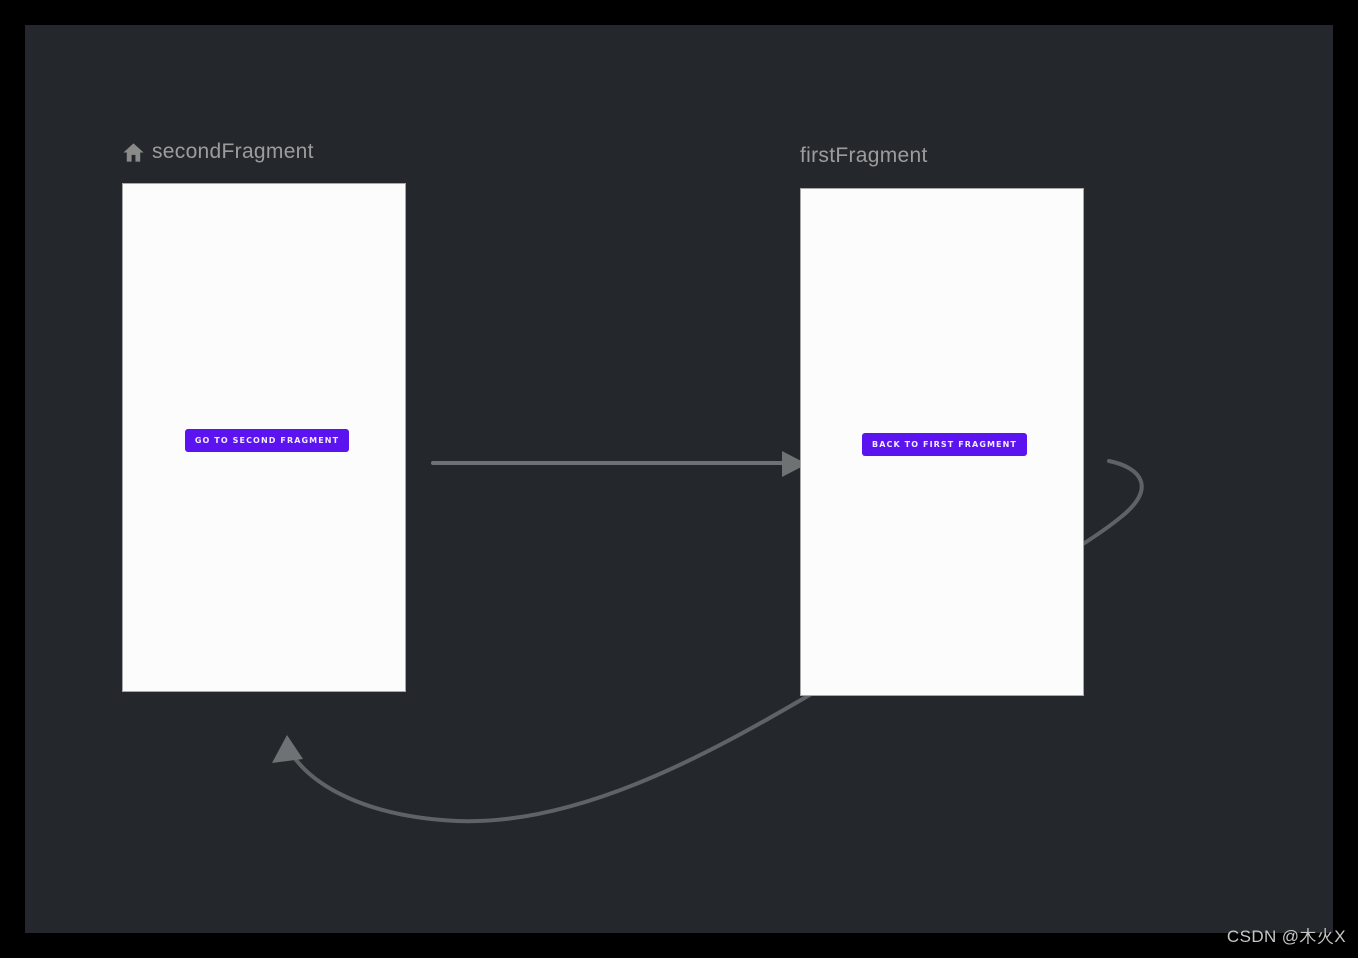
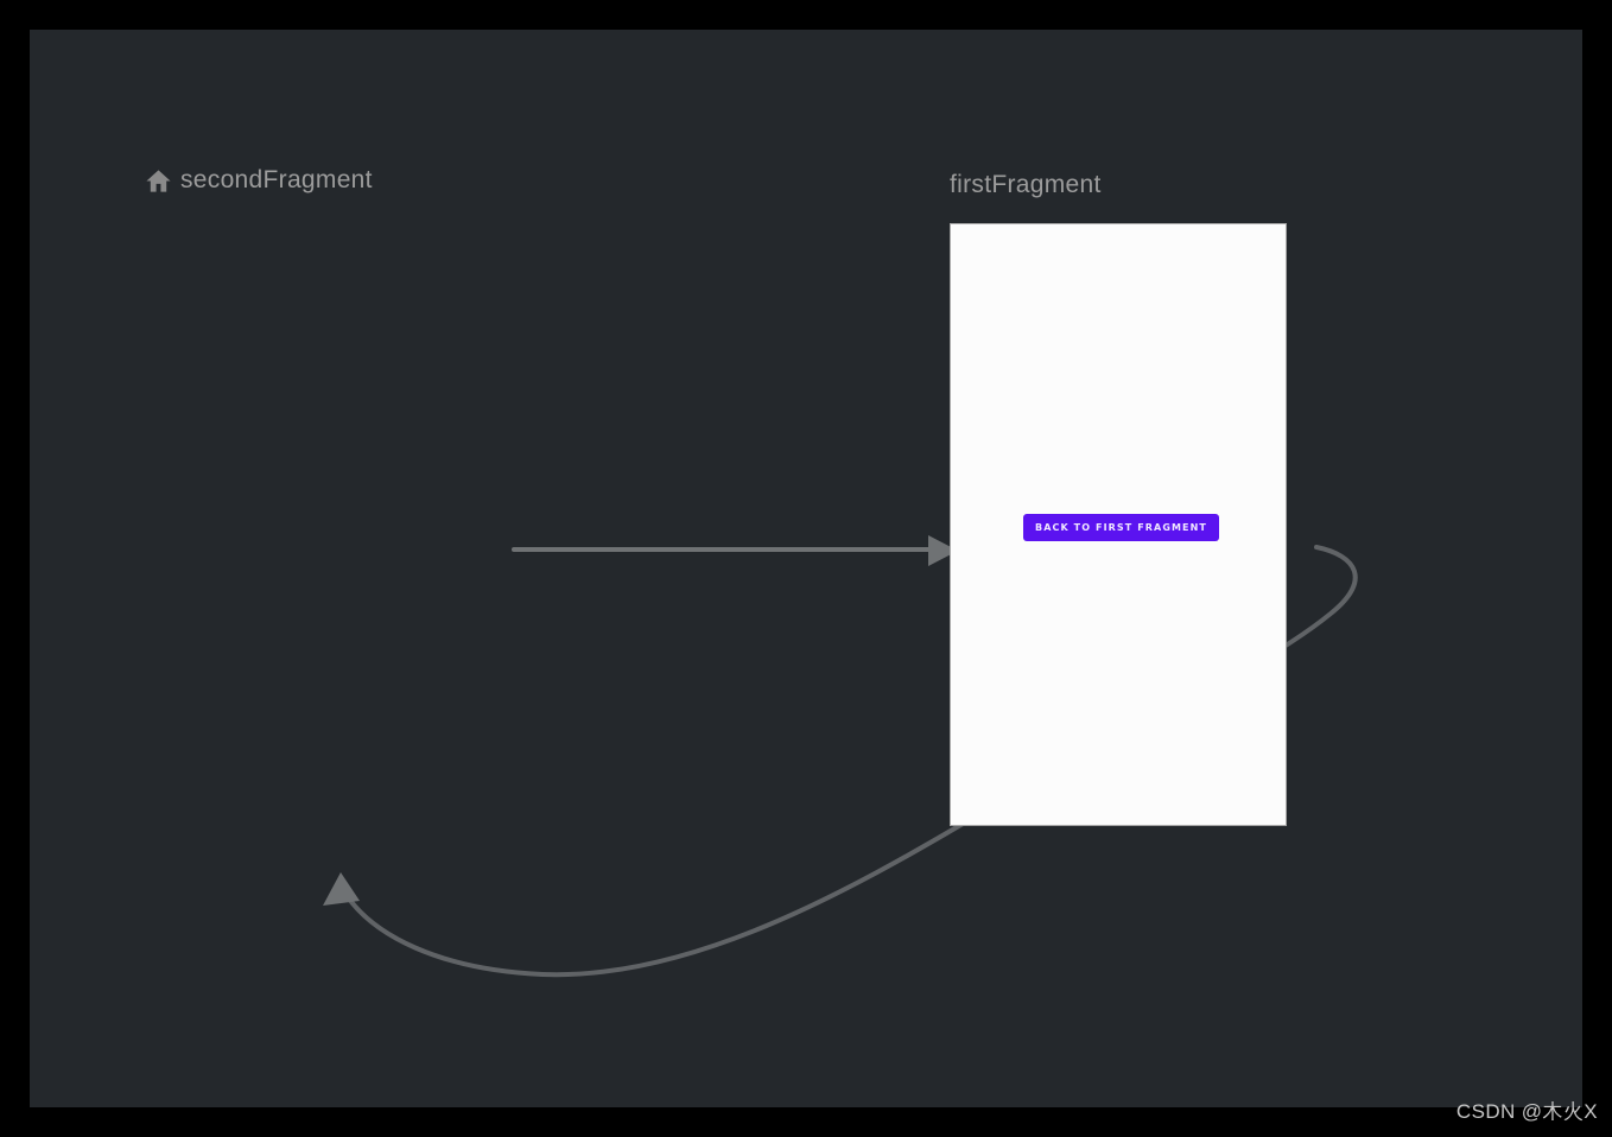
  secondFragment
- GO TO SECOND FRAGMENT
  firstFragment
  BACK TO FIRST FRAGMENT
  CSDN @木火X
